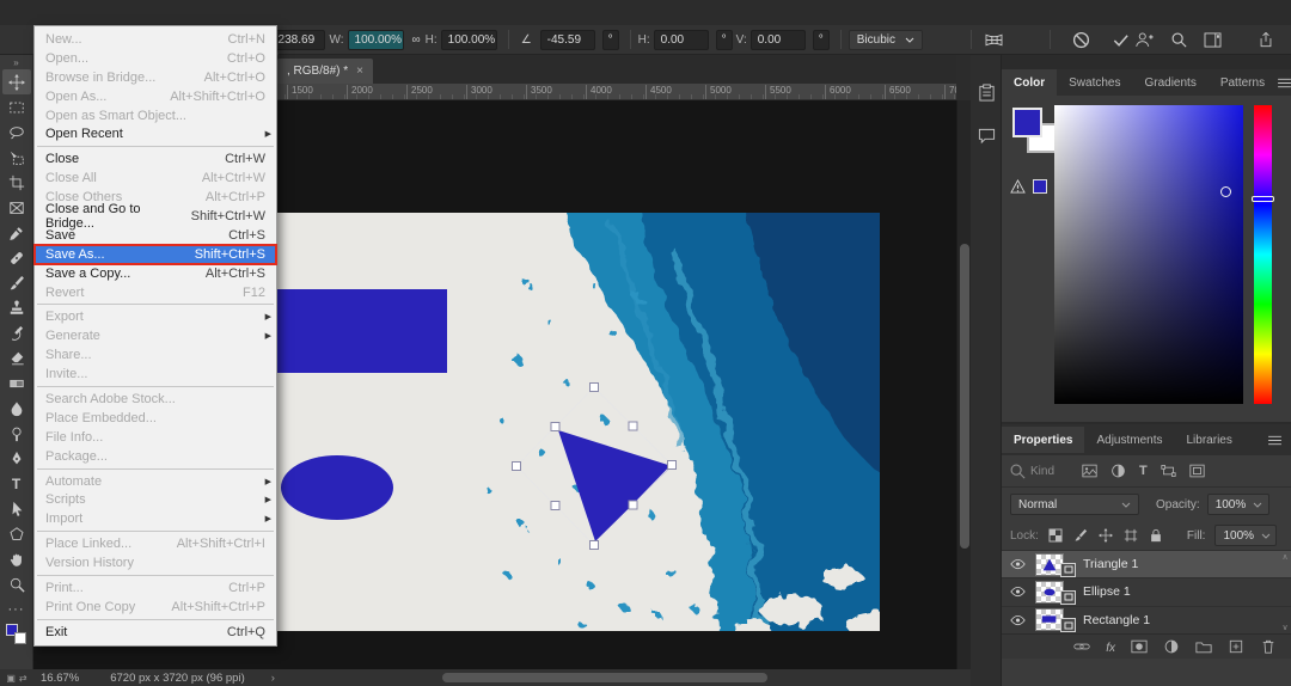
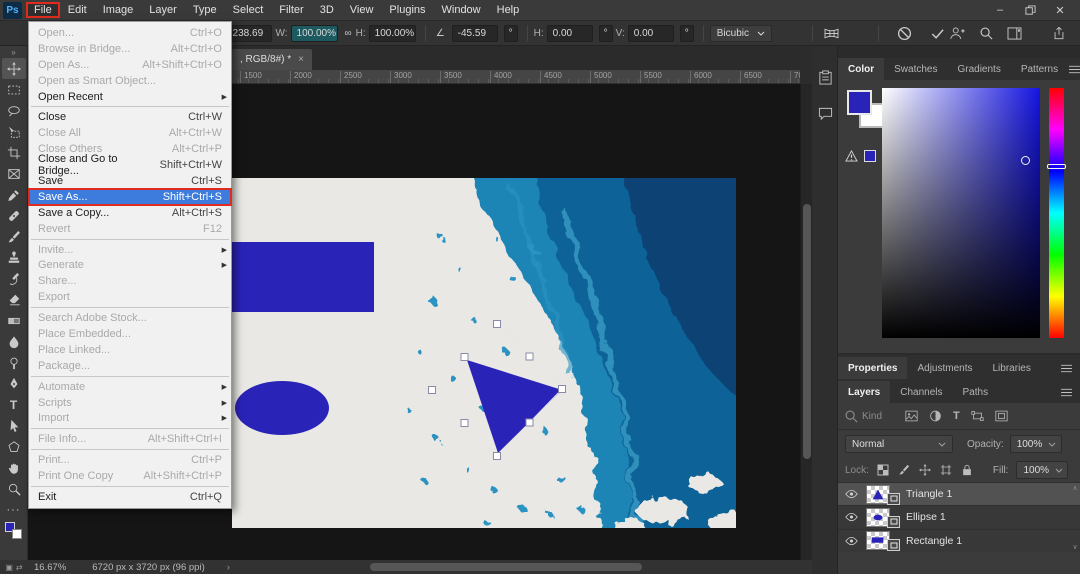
+ Ps
+ File
+ Edit
+ Image
+ Layer
+ Type
+ Select
+ Filter
+ 3D
+ View
+ Plugins
+ Window
+ Help
+ –
+ ✕
  238.69
  W:
  100.00%
  ∞
  H:
  100.00%
  ∠
  -45.59
  °
  H:
  0.00
  °
  V:
  0.00
  °
  Bicubic
  »
  T
  ···
  , RGB/8#) *
  ×
  1500
  2000
  2500
  3000
  3500
  4000
  4500
  5000
  5500
  6000
  6500
  ▣
  ⇄
  16.67%
  6720 px x 3720 px (96 ppi)
  ›
  Color
  Swatches
  Gradients
  Patterns
  Properties
  Adjustments
  Libraries
+ Layers
+ Channels
+ Paths
  Kind
  T
  Normal
  Opacity:
  100%
  Lock:
  Fill:
  100%
  Triangle 1
  Ellipse 1
  Rectangle 1
- fx
- New...
- Ctrl+N
  Open...
  Ctrl+O
  Browse in Bridge...
  Alt+Ctrl+O
  Open As...
  Alt+Shift+Ctrl+O
  Open as Smart Object...
  Open Recent
  Close
  Ctrl+W
  Close All
  Alt+Ctrl+W
  Close Others
  Alt+Ctrl+P
  Close and Go to Bridge...
  Shift+Ctrl+W
  Save
  Ctrl+S
  Save As...
  Shift+Ctrl+S
  Save a Copy...
  Alt+Ctrl+S
  Revert
  F12
- Export
+ Invite...
  Generate
  Share...
- Invite...
+ Export
  Search Adobe Stock...
  Place Embedded...
- File Info...
+ Place Linked...
  Package...
  Automate
  Scripts
  Import
- Place Linked...
+ File Info...
  Alt+Shift+Ctrl+I
- Version History
  Print...
  Ctrl+P
  Print One Copy
  Alt+Shift+Ctrl+P
  Exit
  Ctrl+Q
